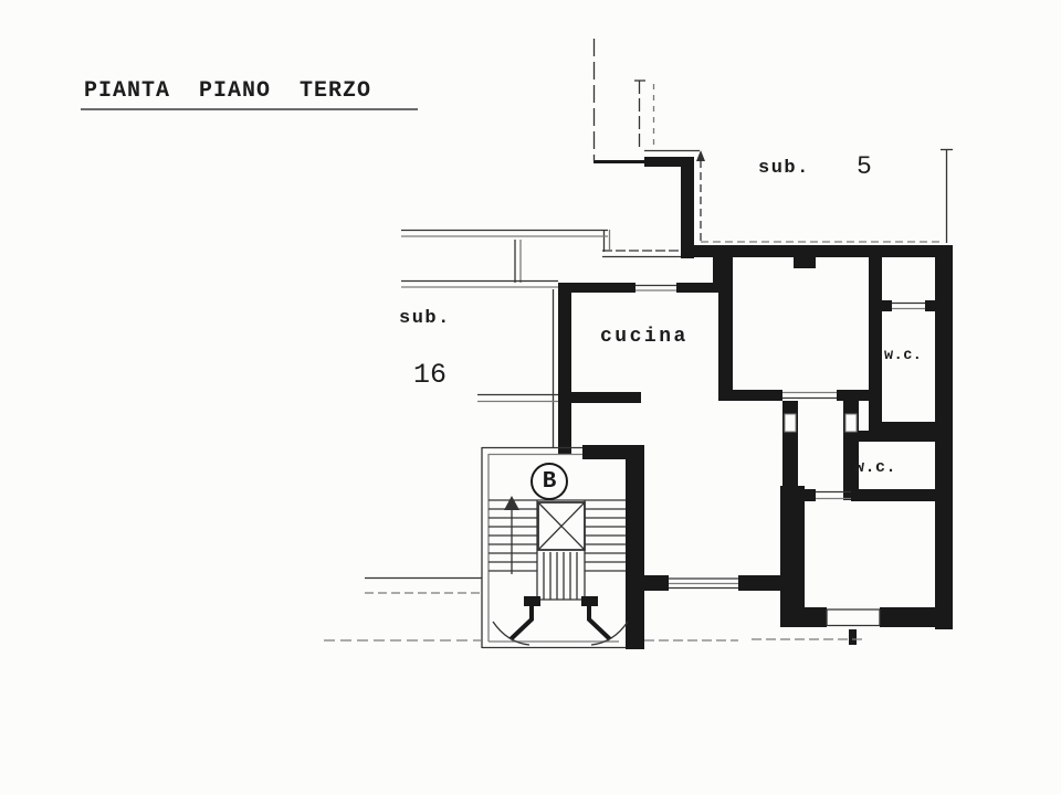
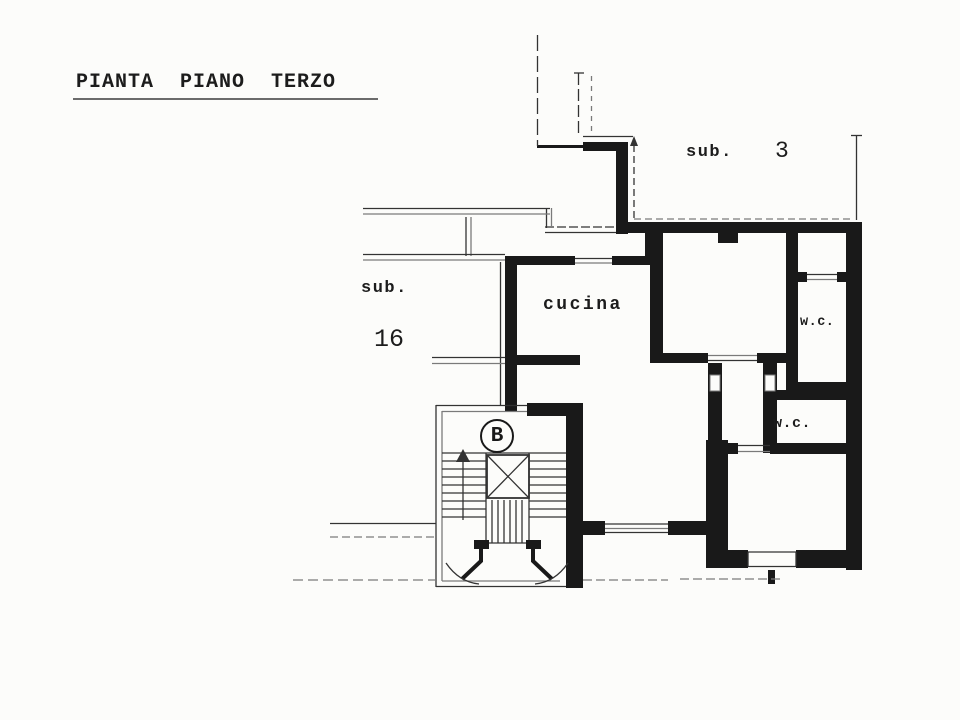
  PIANTA PIANO TERZO
  sub.
- 5
+ 3
  sub.
  16
  cucina
  w.c.
  w.c.
  B
